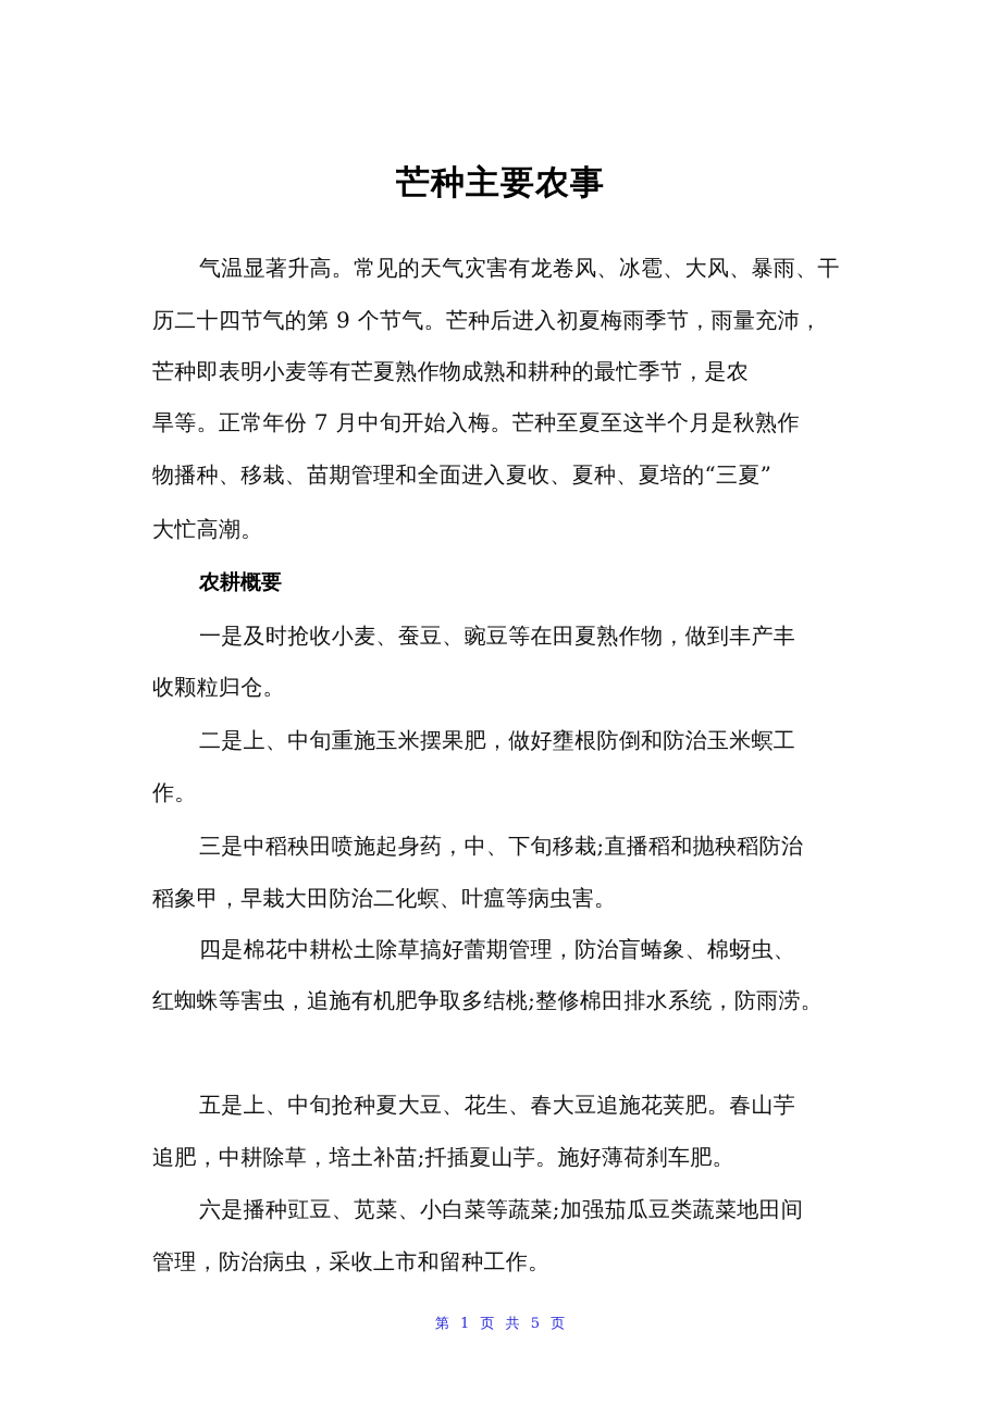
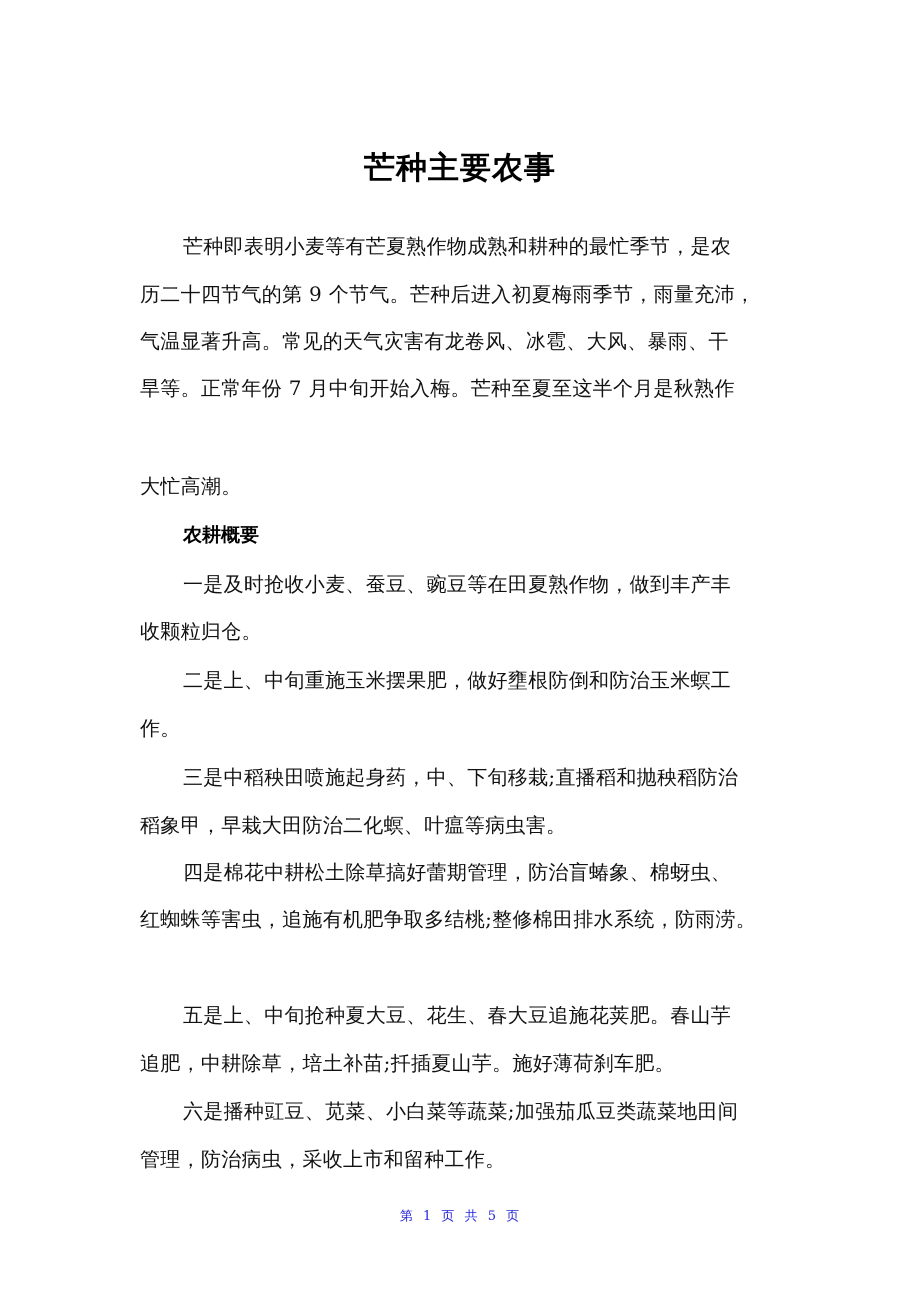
  芒种主要农事
- 气温显著升高。常见的天气灾害有龙卷风、冰雹、大风、暴雨、干
+ 芒种即表明小麦等有芒夏熟作物成熟和耕种的最忙季节，是农
  历二十四节气的第 9 个节气。芒种后进入初夏梅雨季节，雨量充沛，
- 芒种即表明小麦等有芒夏熟作物成熟和耕种的最忙季节，是农
+ 气温显著升高。常见的天气灾害有龙卷风、冰雹、大风、暴雨、干
  旱等。正常年份 7 月中旬开始入梅。芒种至夏至这半个月是秋熟作
- 物播种、移栽、苗期管理和全面进入夏收、夏种、夏培的“三夏”
  大忙高潮。
  农耕概要
  一是及时抢收小麦、蚕豆、豌豆等在田夏熟作物，做到丰产丰
  收颗粒归仓。
  二是上、中旬重施玉米摆果肥，做好壅根防倒和防治玉米螟工
  作。
  三是中稻秧田喷施起身药，中、下旬移栽;直播稻和抛秧稻防治
  稻象甲，早栽大田防治二化螟、叶瘟等病虫害。
  四是棉花中耕松土除草搞好蕾期管理，防治盲蝽象、棉蚜虫、
  红蜘蛛等害虫，追施有机肥争取多结桃;整修棉田排水系统，防雨涝。
  五是上、中旬抢种夏大豆、花生、春大豆追施花荚肥。春山芋
  追肥，中耕除草，培土补苗;扦插夏山芋。施好薄荷刹车肥。
  六是播种豇豆、苋菜、小白菜等蔬菜;加强茄瓜豆类蔬菜地田间
  管理，防治病虫，采收上市和留种工作。
  第 1 页 共 5 页
